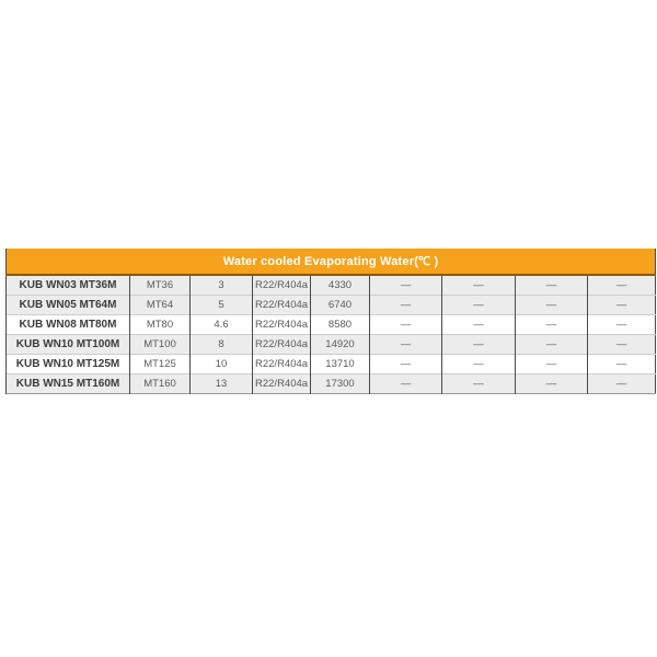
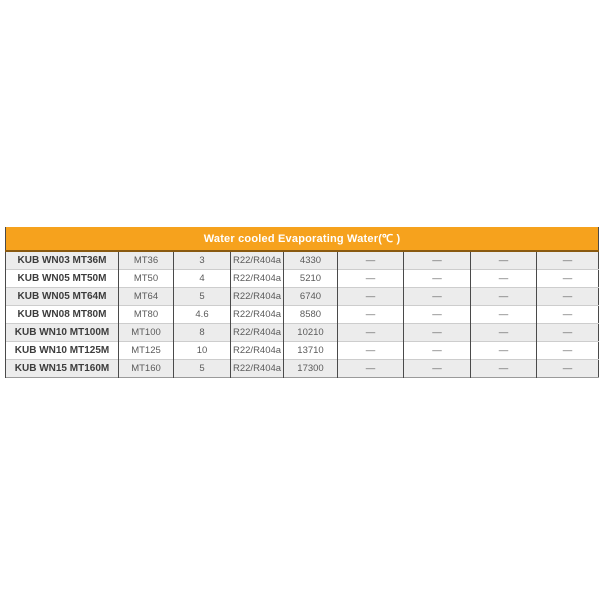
  Water cooled Evaporating Water(℃ )
  KUB WN03 MT36M	MT36	3	R22/R404a	4330	—	—	—	—
+ KUB WN05 MT50M	MT50	4	R22/R404a	5210	—	—	—	—
  KUB WN05 MT64M	MT64	5	R22/R404a	6740	—	—	—	—
  KUB WN08 MT80M	MT80	4.6	R22/R404a	8580	—	—	—	—
- KUB WN10 MT100M	MT100	8	R22/R404a	14920	—	—	—	—
+ KUB WN10 MT100M	MT100	8	R22/R404a	10210	—	—	—	—
  KUB WN10 MT125M	MT125	10	R22/R404a	13710	—	—	—	—
- KUB WN15 MT160M	MT160	13	R22/R404a	17300	—	—	—	—
+ KUB WN15 MT160M	MT160	5	R22/R404a	17300	—	—	—	—
